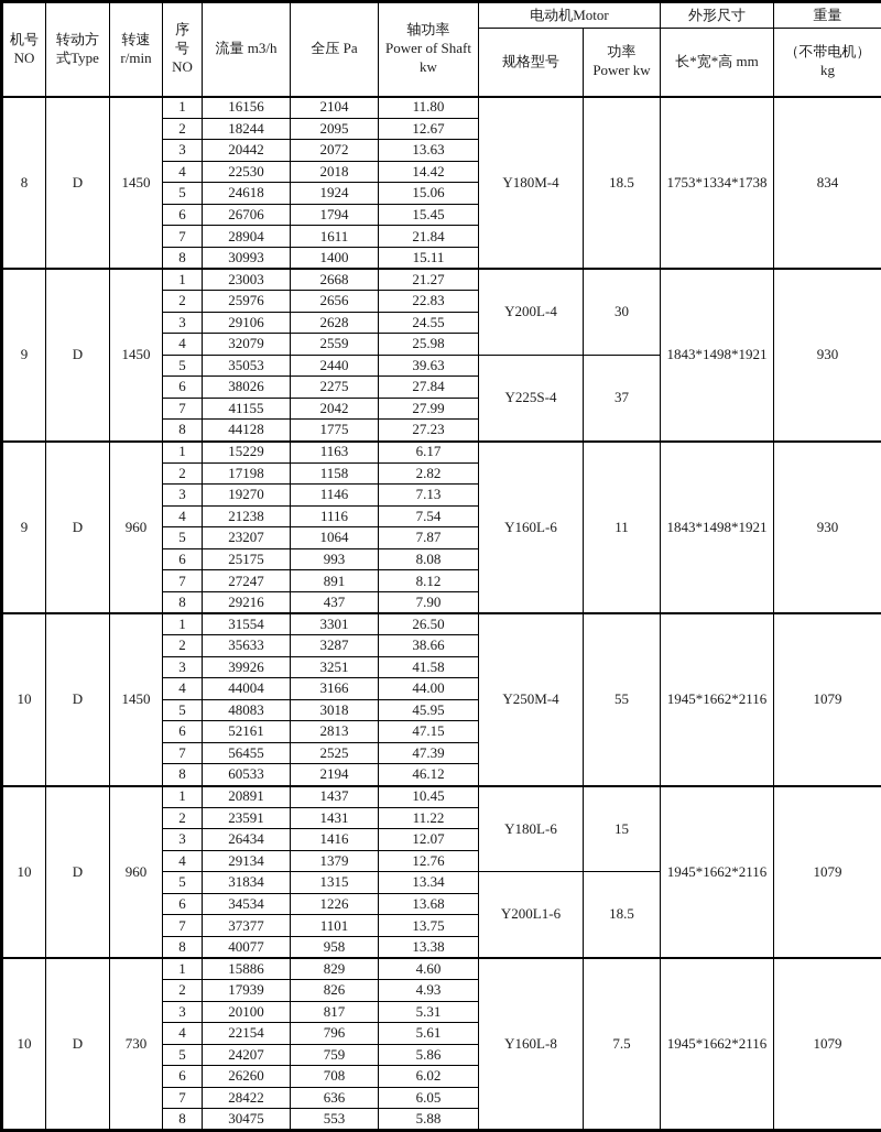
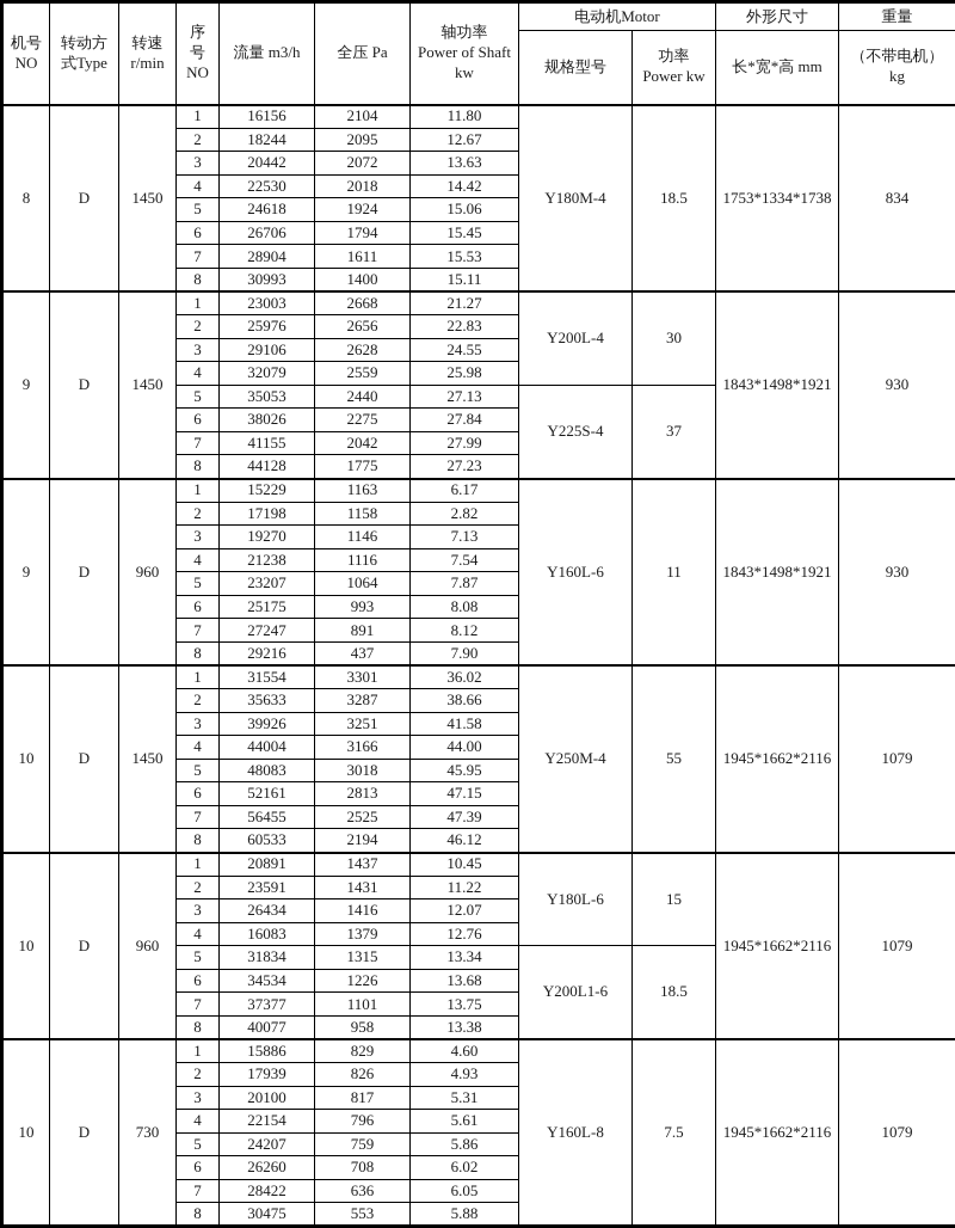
  机号 NO	转动方 式Type	转速 r/min	序 号 NO	流量 m3/h	全压 Pa	轴功率 Power of Shaft kw	电动机Motor	外形尺寸	重量
  规格型号	功率 Power kw	长*宽*高 mm	（不带电机） kg
  8	D	1450	1	16156	2104	11.80	Y180M-4	18.5	1753*1334*1738	834
  2	18244	2095	12.67
  3	20442	2072	13.63
  4	22530	2018	14.42
  5	24618	1924	15.06
  6	26706	1794	15.45
- 7	28904	1611	21.84
+ 7	28904	1611	15.53
  8	30993	1400	15.11
  9	D	1450	1	23003	2668	21.27	Y200L-4	30	1843*1498*1921	930
  2	25976	2656	22.83
  3	29106	2628	24.55
  4	32079	2559	25.98
- 5	35053	2440	39.63	Y225S-4	37
+ 5	35053	2440	27.13	Y225S-4	37
  6	38026	2275	27.84
  7	41155	2042	27.99
  8	44128	1775	27.23
  9	D	960	1	15229	1163	6.17	Y160L-6	11	1843*1498*1921	930
  2	17198	1158	2.82
  3	19270	1146	7.13
  4	21238	1116	7.54
  5	23207	1064	7.87
  6	25175	993	8.08
  7	27247	891	8.12
  8	29216	437	7.90
- 10	D	1450	1	31554	3301	26.50	Y250M-4	55	1945*1662*2116	1079
+ 10	D	1450	1	31554	3301	36.02	Y250M-4	55	1945*1662*2116	1079
  2	35633	3287	38.66
  3	39926	3251	41.58
  4	44004	3166	44.00
  5	48083	3018	45.95
  6	52161	2813	47.15
  7	56455	2525	47.39
  8	60533	2194	46.12
  10	D	960	1	20891	1437	10.45	Y180L-6	15	1945*1662*2116	1079
  2	23591	1431	11.22
  3	26434	1416	12.07
- 4	29134	1379	12.76
+ 4	16083	1379	12.76
  5	31834	1315	13.34	Y200L1-6	18.5
  6	34534	1226	13.68
  7	37377	1101	13.75
  8	40077	958	13.38
  10	D	730	1	15886	829	4.60	Y160L-8	7.5	1945*1662*2116	1079
  2	17939	826	4.93
  3	20100	817	5.31
  4	22154	796	5.61
  5	24207	759	5.86
  6	26260	708	6.02
  7	28422	636	6.05
  8	30475	553	5.88
